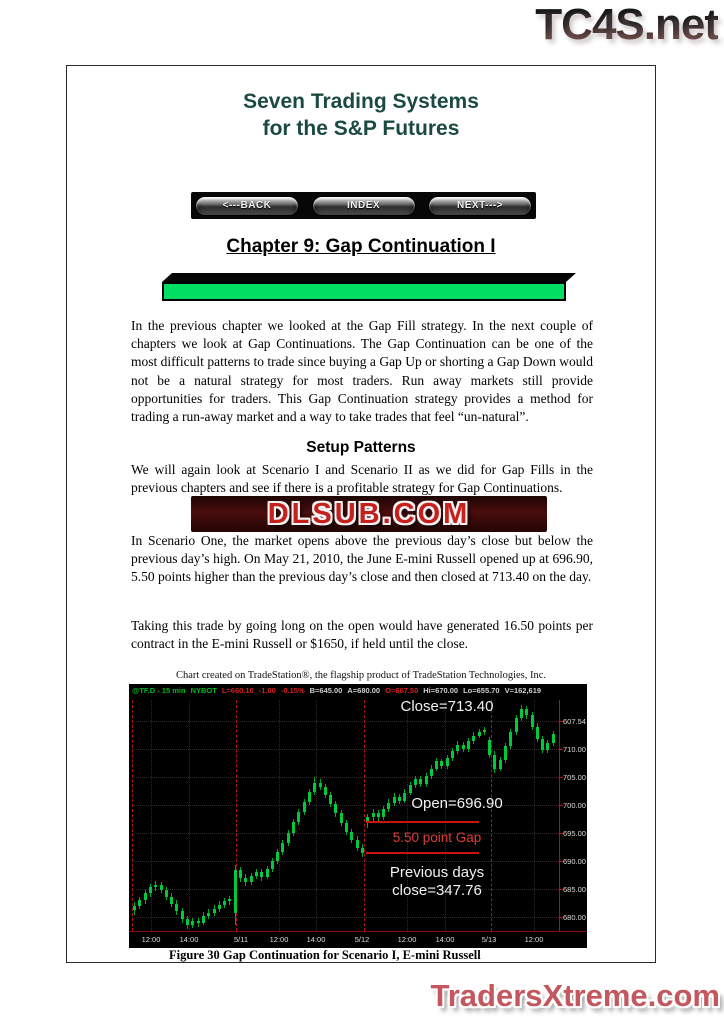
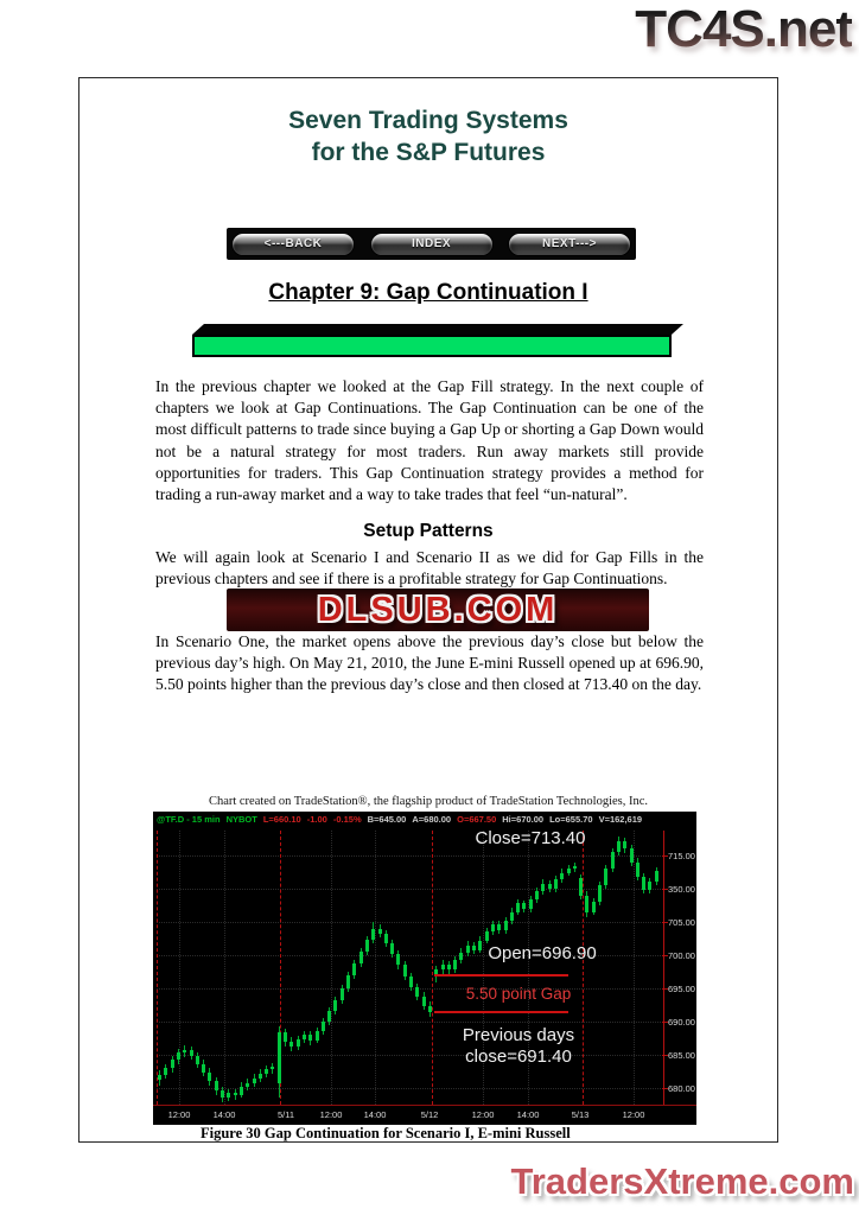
  TC4S.net
  Seven Trading Systems
  for the S&P Futures
  <---BACK
  INDEX
  NEXT--->
  Chapter 9: Gap Continuation I
  In the previous chapter we looked at the Gap Fill strategy. In the next couple of chapters we look at Gap Continuations. The Gap Continuation can be one of the most difficult patterns to trade since buying a Gap Up or shorting a Gap Down would not be a natural strategy for most traders. Run away markets still provide opportunities for traders. This Gap Continuation strategy provides a method for trading a run-away market and a way to take trades that feel “un-natural”.
  Setup Patterns
  We will again look at Scenario I and Scenario II as we did for Gap Fills in the previous chapters and see if there is a profitable strategy for Gap Continuations.
  DLSUB.COM
  In Scenario One, the market opens above the previous day’s close but below the previous day’s high. On May 21, 2010, the June E-mini Russell opened up at 696.90, 5.50 points higher than the previous day’s close and then closed at 713.40 on the day.
- Taking this trade by going long on the open would have generated 16.50 points per contract in the E-mini Russell or $1650, if held until the close.
  Chart created on TradeStation®, the flagship product of TradeStation Technologies, Inc.
  @TF.D - 15 min NYBOT L=660.10 -1.00 -0.15% B=645.00 A=680.00 O=667.50 Hi=670.00 Lo=655.70 V=162,619
- 607.54
+ 715.00
- 710.00
+ 350.00
  705.00
  700.00
  695.00
  690.00
  685.00
  680.00
  Close=713.40
  Open=696.90
  5.50 point Gap
  Previous days
- close=347.76
+ close=691.40
  12:00
  14:00
  5/11
  12:00
  14:00
  5/12
  12:00
  14:00
  5/13
  12:00
  Figure 30 Gap Continuation for Scenario I, E-mini Russell
  TradersXtreme.com
